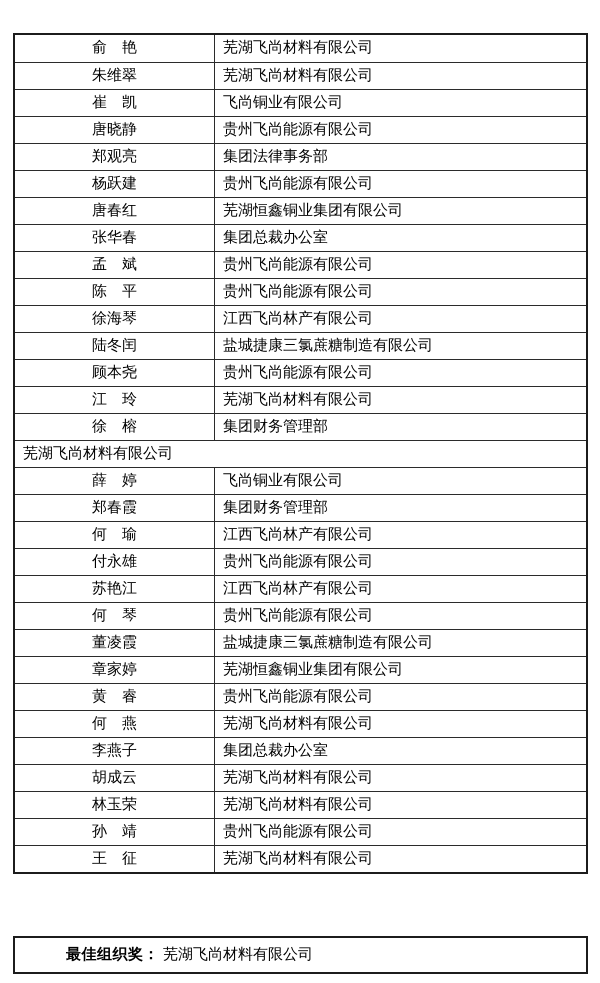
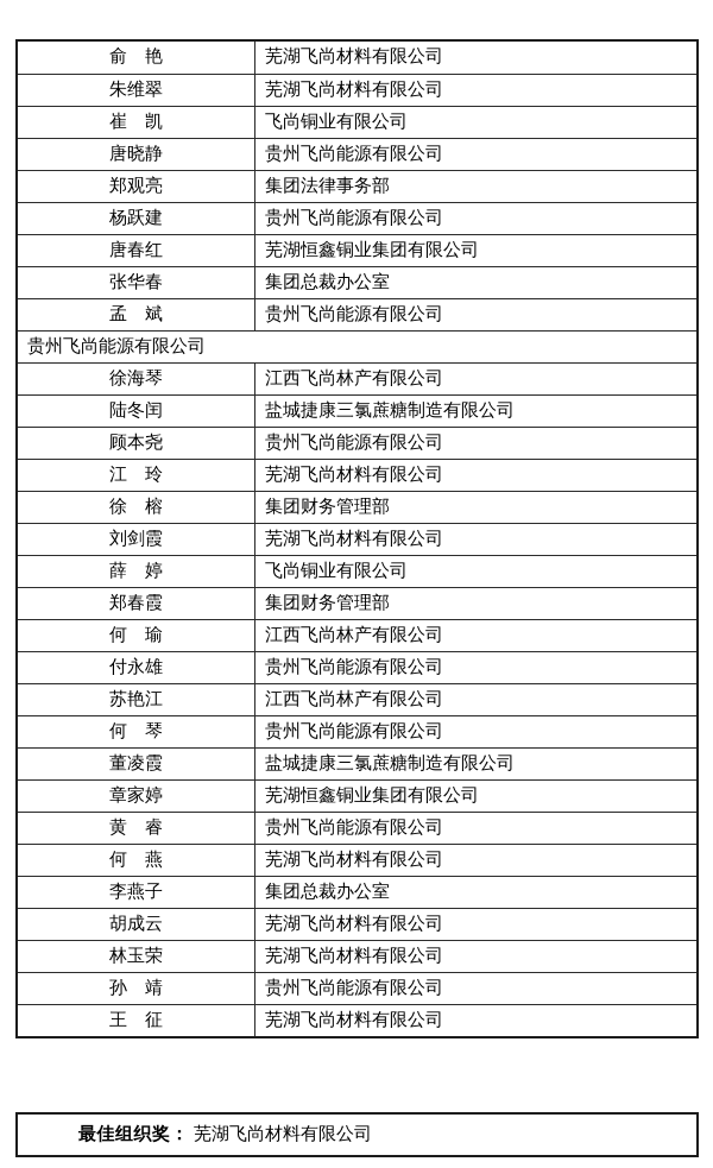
  俞 艳
  芜湖飞尚材料有限公司
  朱维翠
  芜湖飞尚材料有限公司
  崔 凯
  飞尚铜业有限公司
  唐晓静
  贵州飞尚能源有限公司
  郑观亮
  集团法律事务部
  杨跃建
  贵州飞尚能源有限公司
  唐春红
  芜湖恒鑫铜业集团有限公司
  张华春
  集团总裁办公室
  孟 斌
  贵州飞尚能源有限公司
- 陈 平
  贵州飞尚能源有限公司
  徐海琴
  江西飞尚林产有限公司
  陆冬闰
  盐城捷康三氯蔗糖制造有限公司
  顾本尧
  贵州飞尚能源有限公司
  江 玲
  芜湖飞尚材料有限公司
  徐 榕
  集团财务管理部
+ 刘剑霞
  芜湖飞尚材料有限公司
  薛 婷
  飞尚铜业有限公司
  郑春霞
  集团财务管理部
  何 瑜
  江西飞尚林产有限公司
  付永雄
  贵州飞尚能源有限公司
  苏艳江
  江西飞尚林产有限公司
  何 琴
  贵州飞尚能源有限公司
  董凌霞
  盐城捷康三氯蔗糖制造有限公司
  章家婷
  芜湖恒鑫铜业集团有限公司
  黄 睿
  贵州飞尚能源有限公司
  何 燕
  芜湖飞尚材料有限公司
  李燕子
  集团总裁办公室
  胡成云
  芜湖飞尚材料有限公司
  林玉荣
  芜湖飞尚材料有限公司
  孙 靖
  贵州飞尚能源有限公司
  王 征
  芜湖飞尚材料有限公司
  最佳组织奖：
  芜湖飞尚材料有限公司
